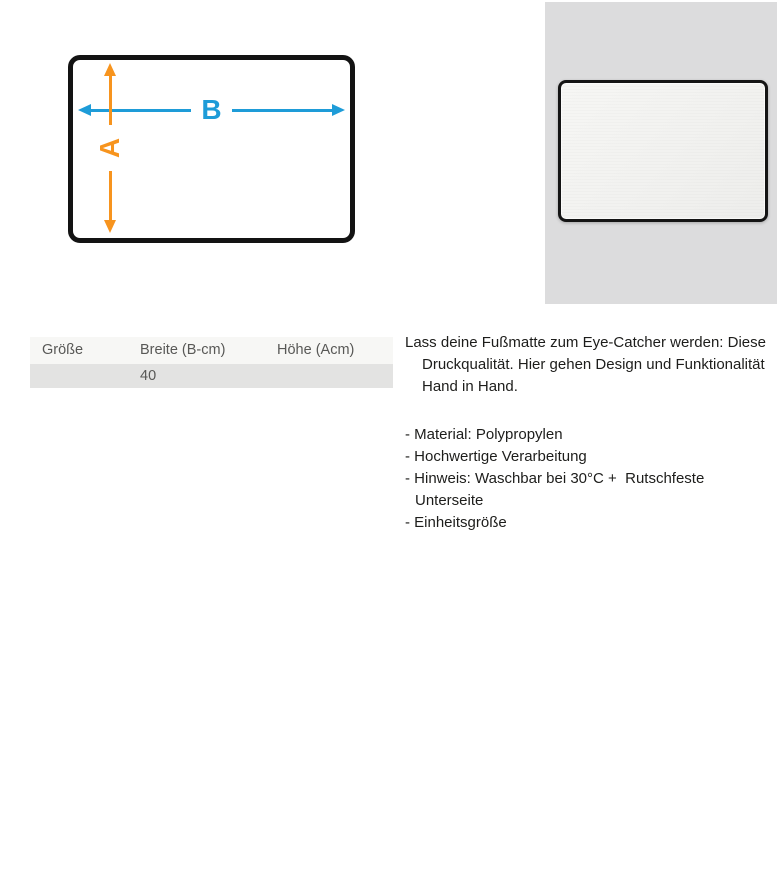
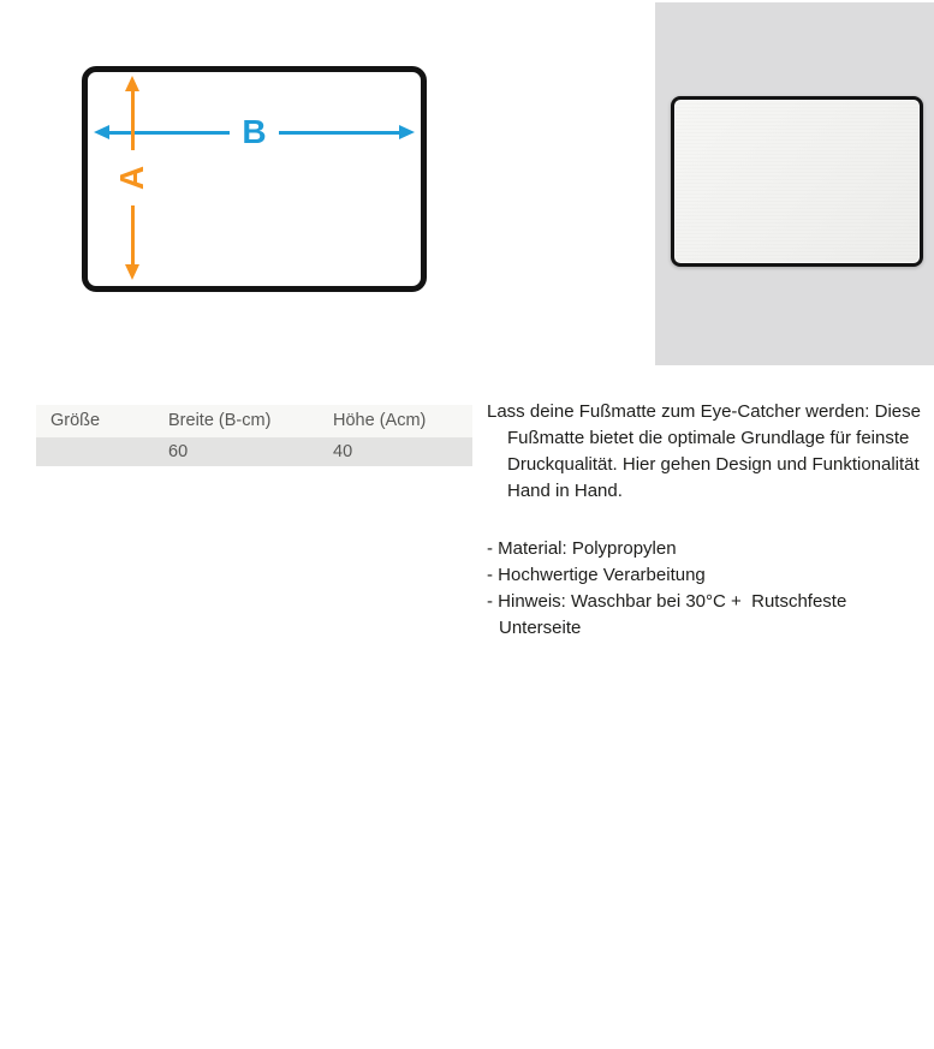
  B
  Größe
  Breite (B-cm)
  Höhe (Acm)
+ 60
  40
  Lass deine Fußmatte zum Eye-Catcher werden: Diese
+ Fußmatte bietet die optimale Grundlage für feinste
  Druckqualität. Hier gehen Design und Funktionalität
  Hand in Hand.
  - Material: Polypropylen
  - Hochwertige Verarbeitung
  - Hinweis: Waschbar bei 30°C + Rutschfeste
  Unterseite
- - Einheitsgröße
